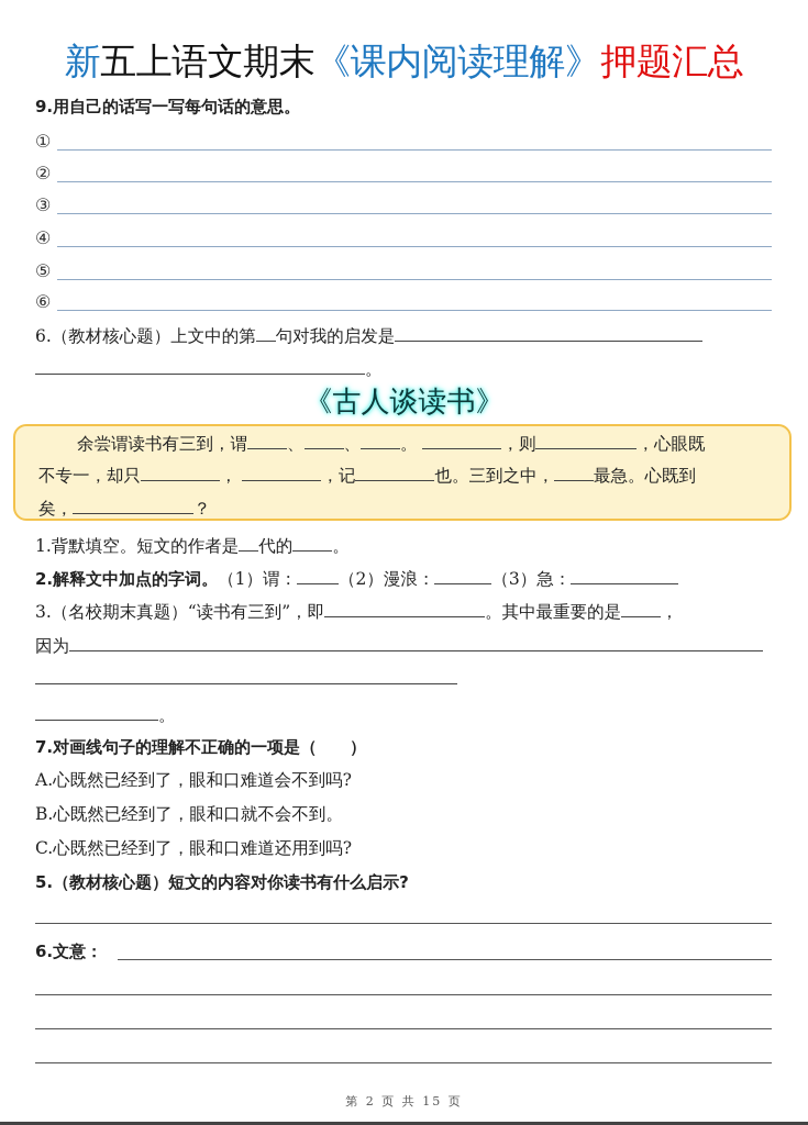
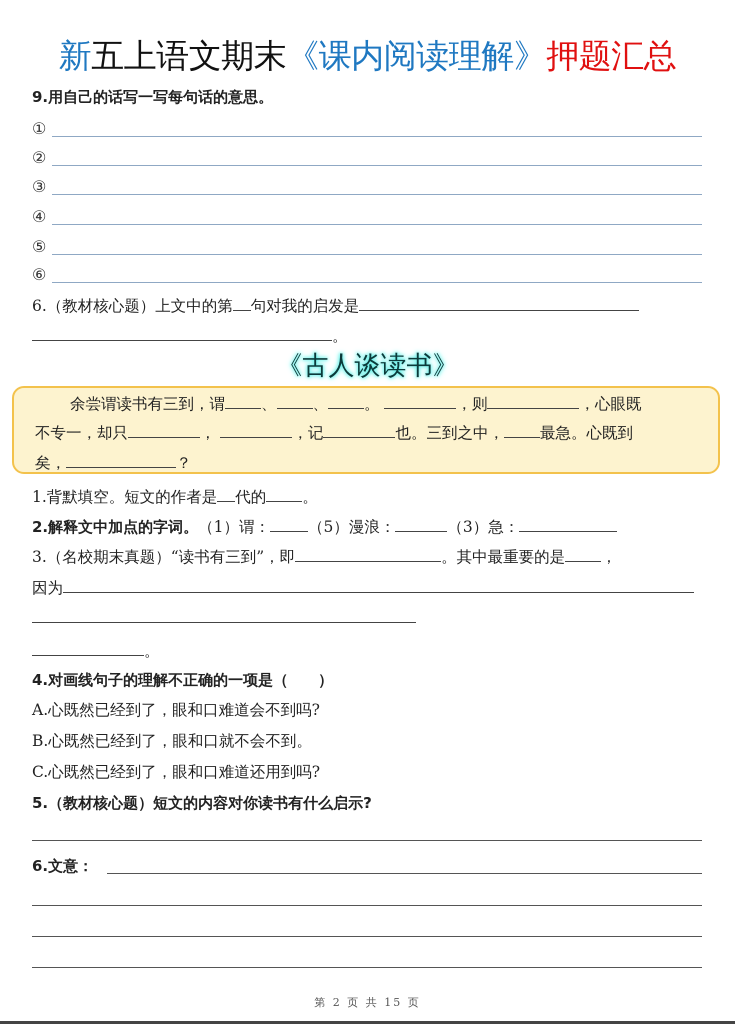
  新五上语文期末《课内阅读理解》押题汇总
  9.用自己的话写一写每句话的意思。
  ①
  ②
  ③
  ④
  ⑤
  ⑥
  6.（教材核心题）上文中的第 句对我的启发是
  。
  《古人谈读书》
  余尝谓读书有三到，谓 、 、 。 ，则 ，心眼既
  不专一，却只 ， ，记 也。三到之中， 最急。心既到
  矣， ？
  1.背默填空。短文的作者是 代的 。
- 2.解释文中加点的字词。（1）谓： （2）漫浪： （3）急：
+ 2.解释文中加点的字词。（1）谓： （5）漫浪： （3）急：
  3.（名校期末真题）“读书有三到”，即 。其中最重要的是 ，
  因为
  。
- 7.对画线句子的理解不正确的一项是（ ）
+ 4.对画线句子的理解不正确的一项是（ ）
  A.心既然已经到了，眼和口难道会不到吗?
  B.心既然已经到了，眼和口就不会不到。
  C.心既然已经到了，眼和口难道还用到吗?
  5.（教材核心题）短文的内容对你读书有什么启示?
  6.文意：
  第 2 页 共 15 页
